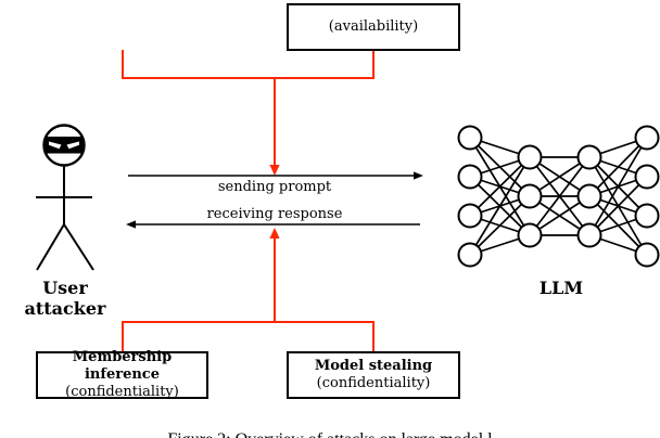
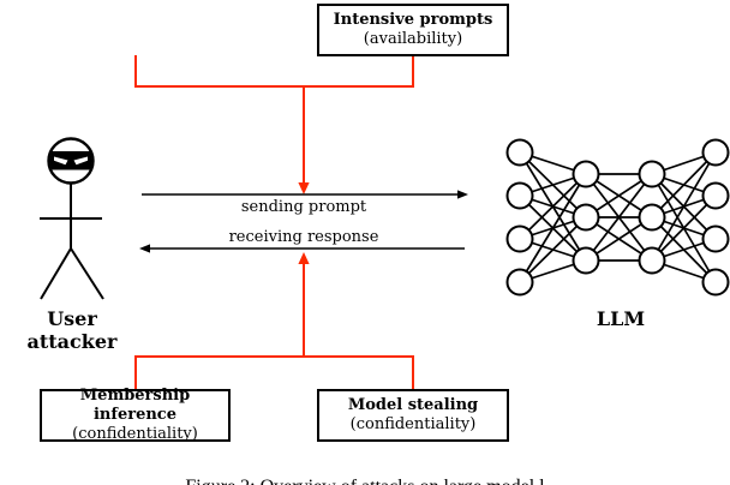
+ Intensive prompts
  (availability)
  Membership inference
  (confidentiality)
  Model stealing
  (confidentiality)
  sending prompt
  receiving response
  User attacker
  LLM
